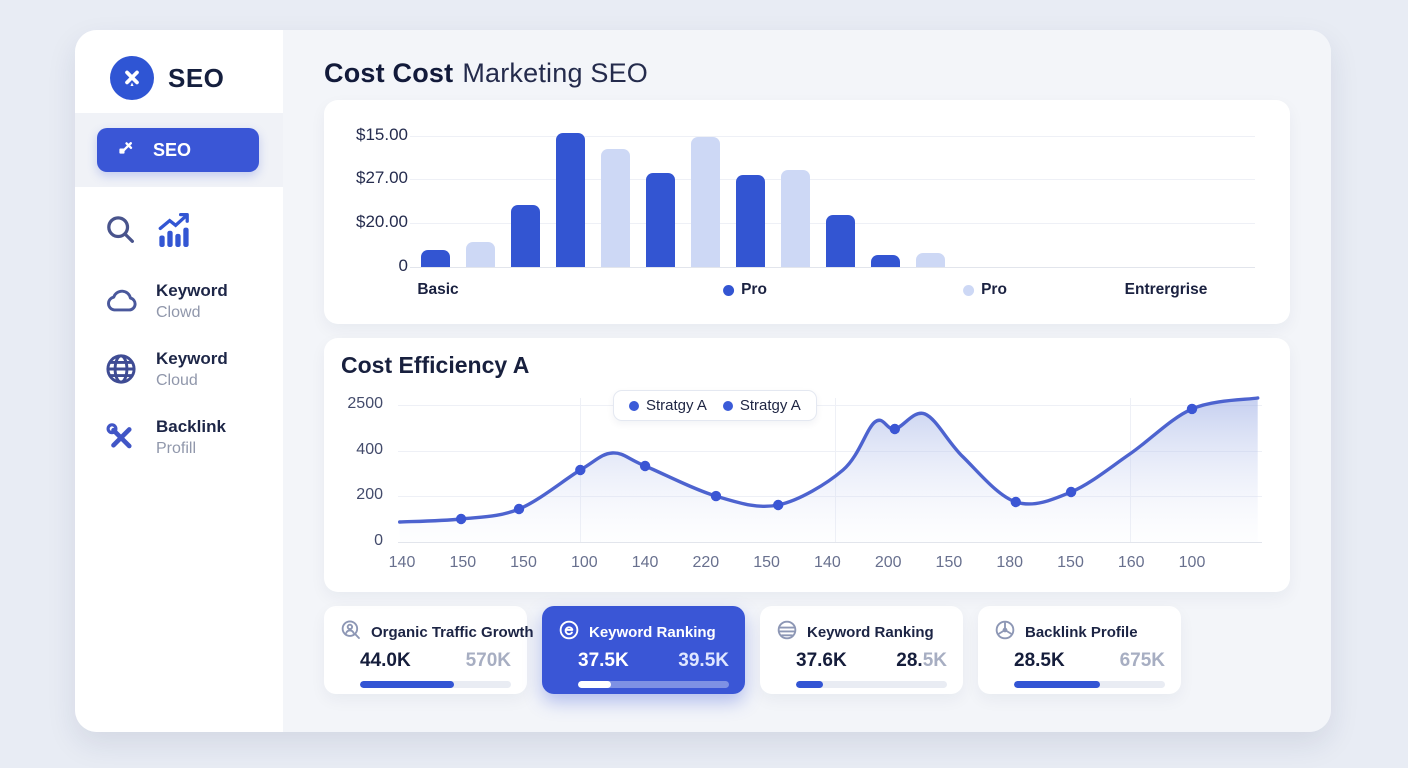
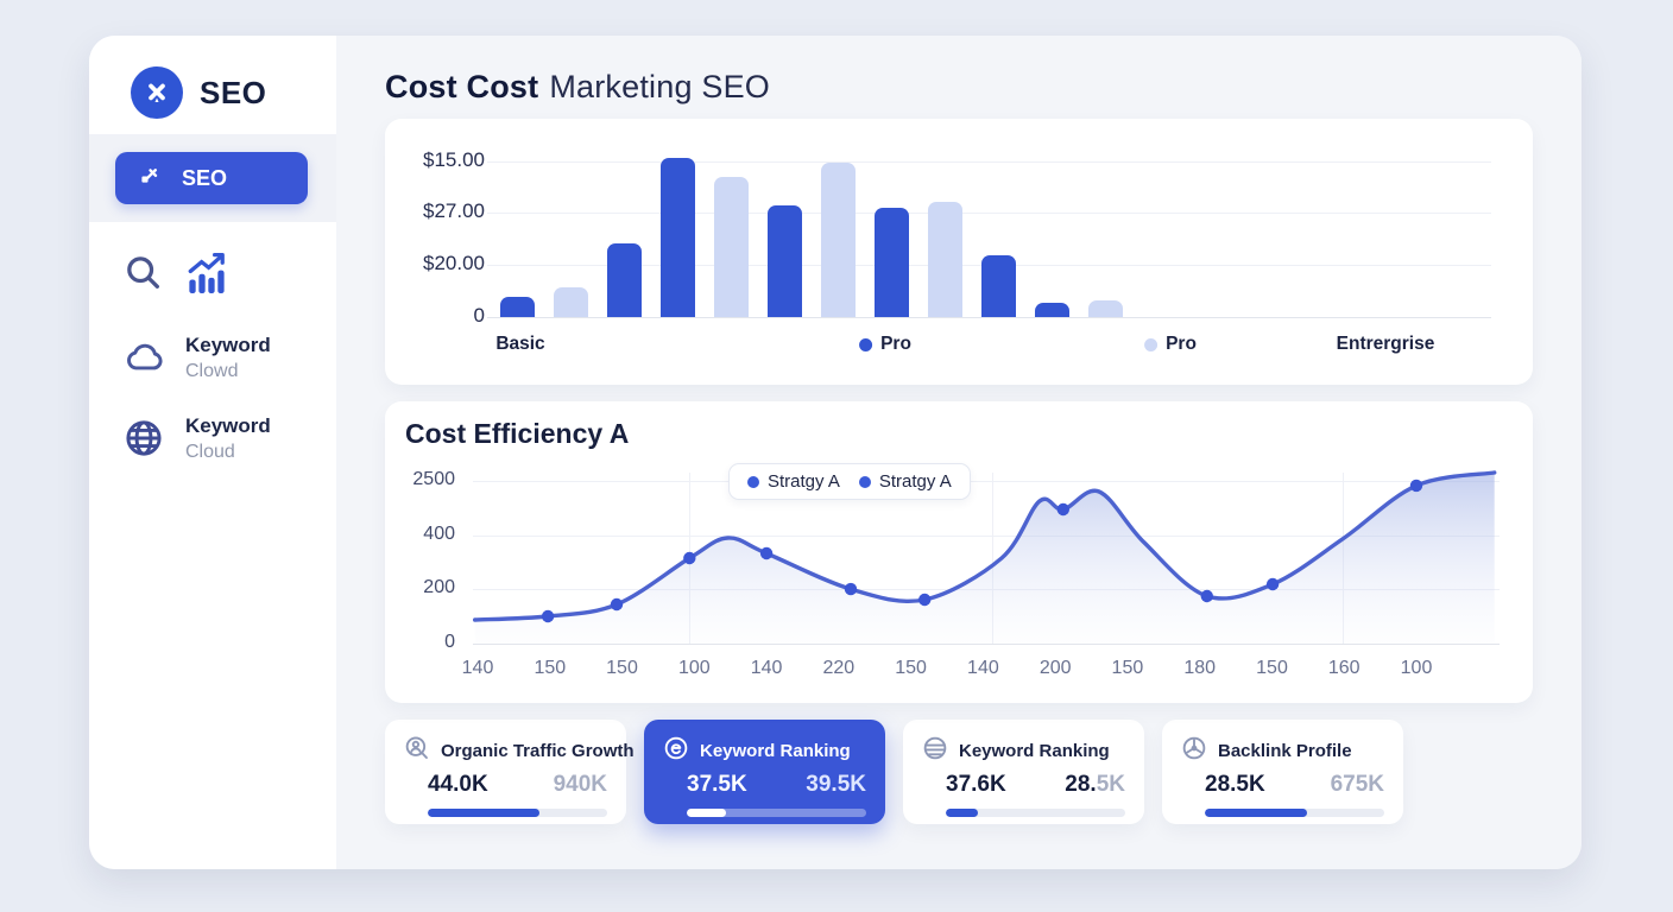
  SEO
  SEO
  Keyword
  Clowd
  Keyword
  Cloud
- Backlink
- Profill
  Cost Cost Marketing SEO
  $15.00
  $27.00
  $20.00
  0
  Basic
  Pro
  Pro
  Entrergrise
  Cost Efficiency A
  Stratgy A
  Stratgy A
  2500
  400
  200
  0
  140
  150
  150
  100
  140
  220
  150
  140
  200
  150
  180
  150
  160
  100
  Organic Traffic Growth
  44.0K
- 570K
+ 940K
  Keyword Ranking
  37.5K
  39.5K
  Keyword Ranking
  37.6K
  28.5K
  Backlink Profile
  28.5K
  675K
